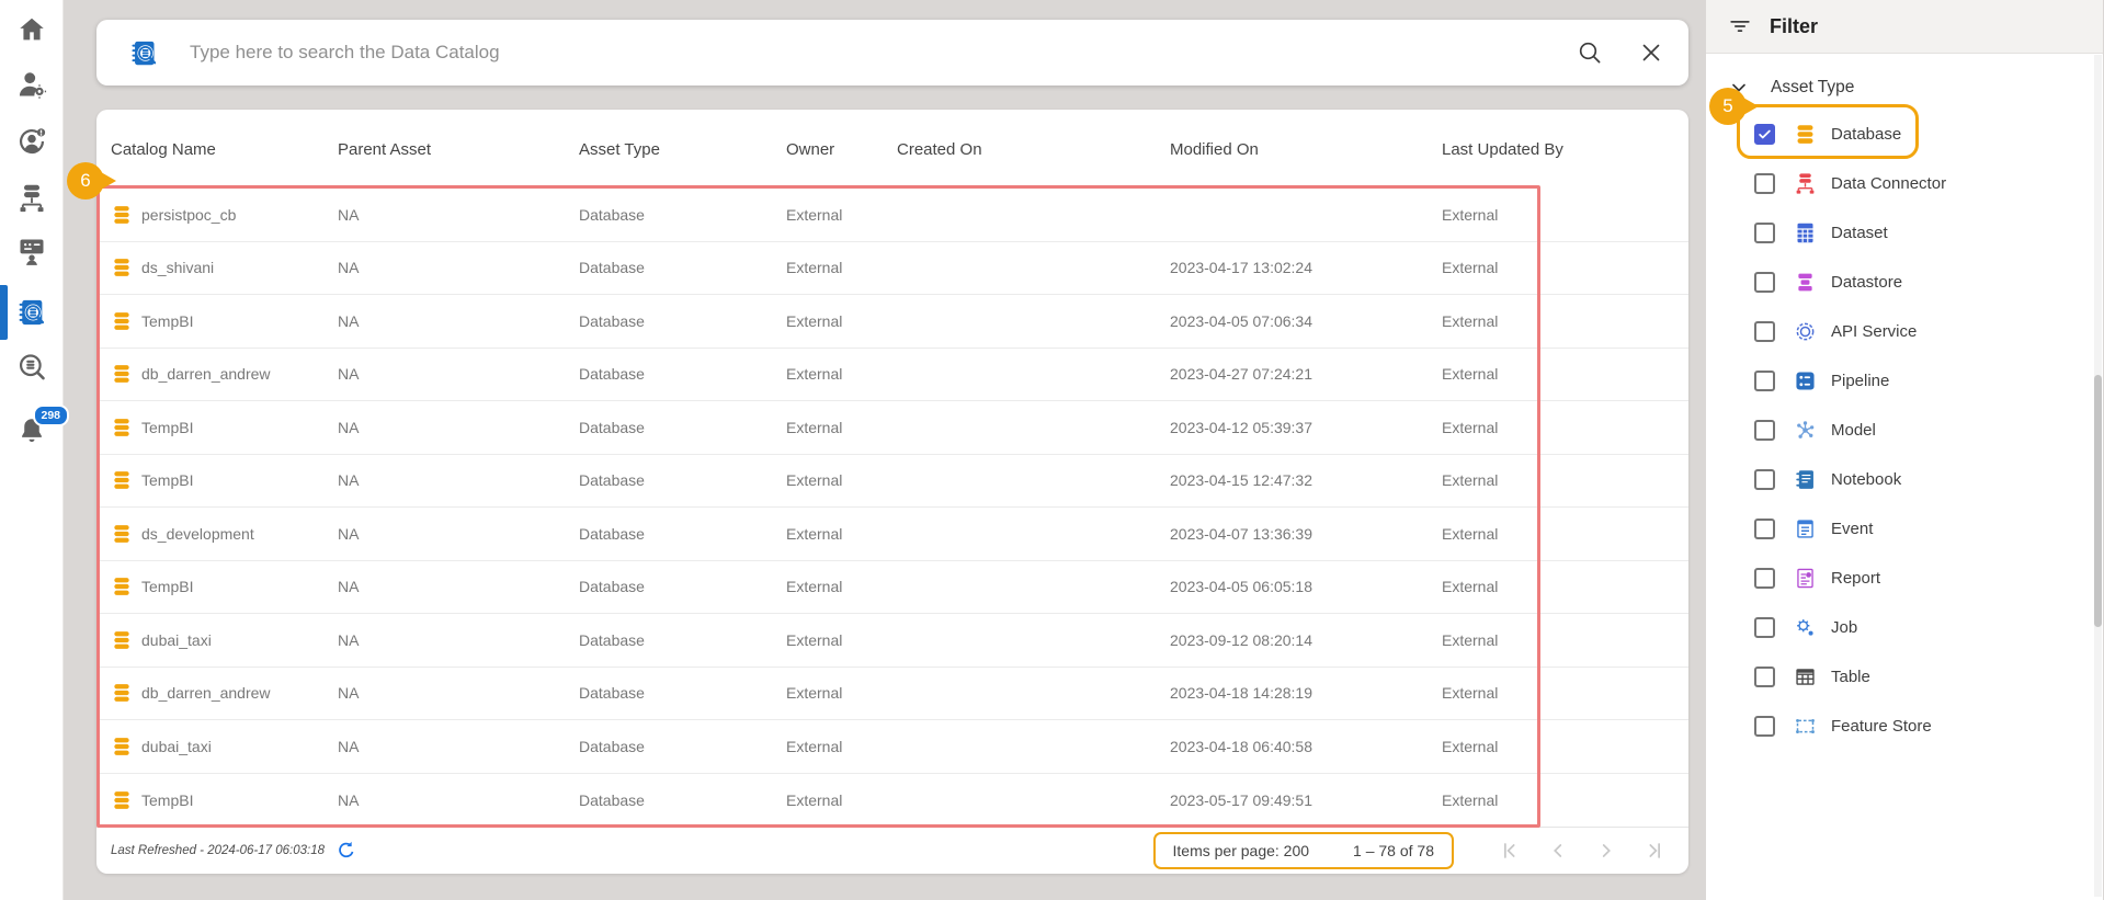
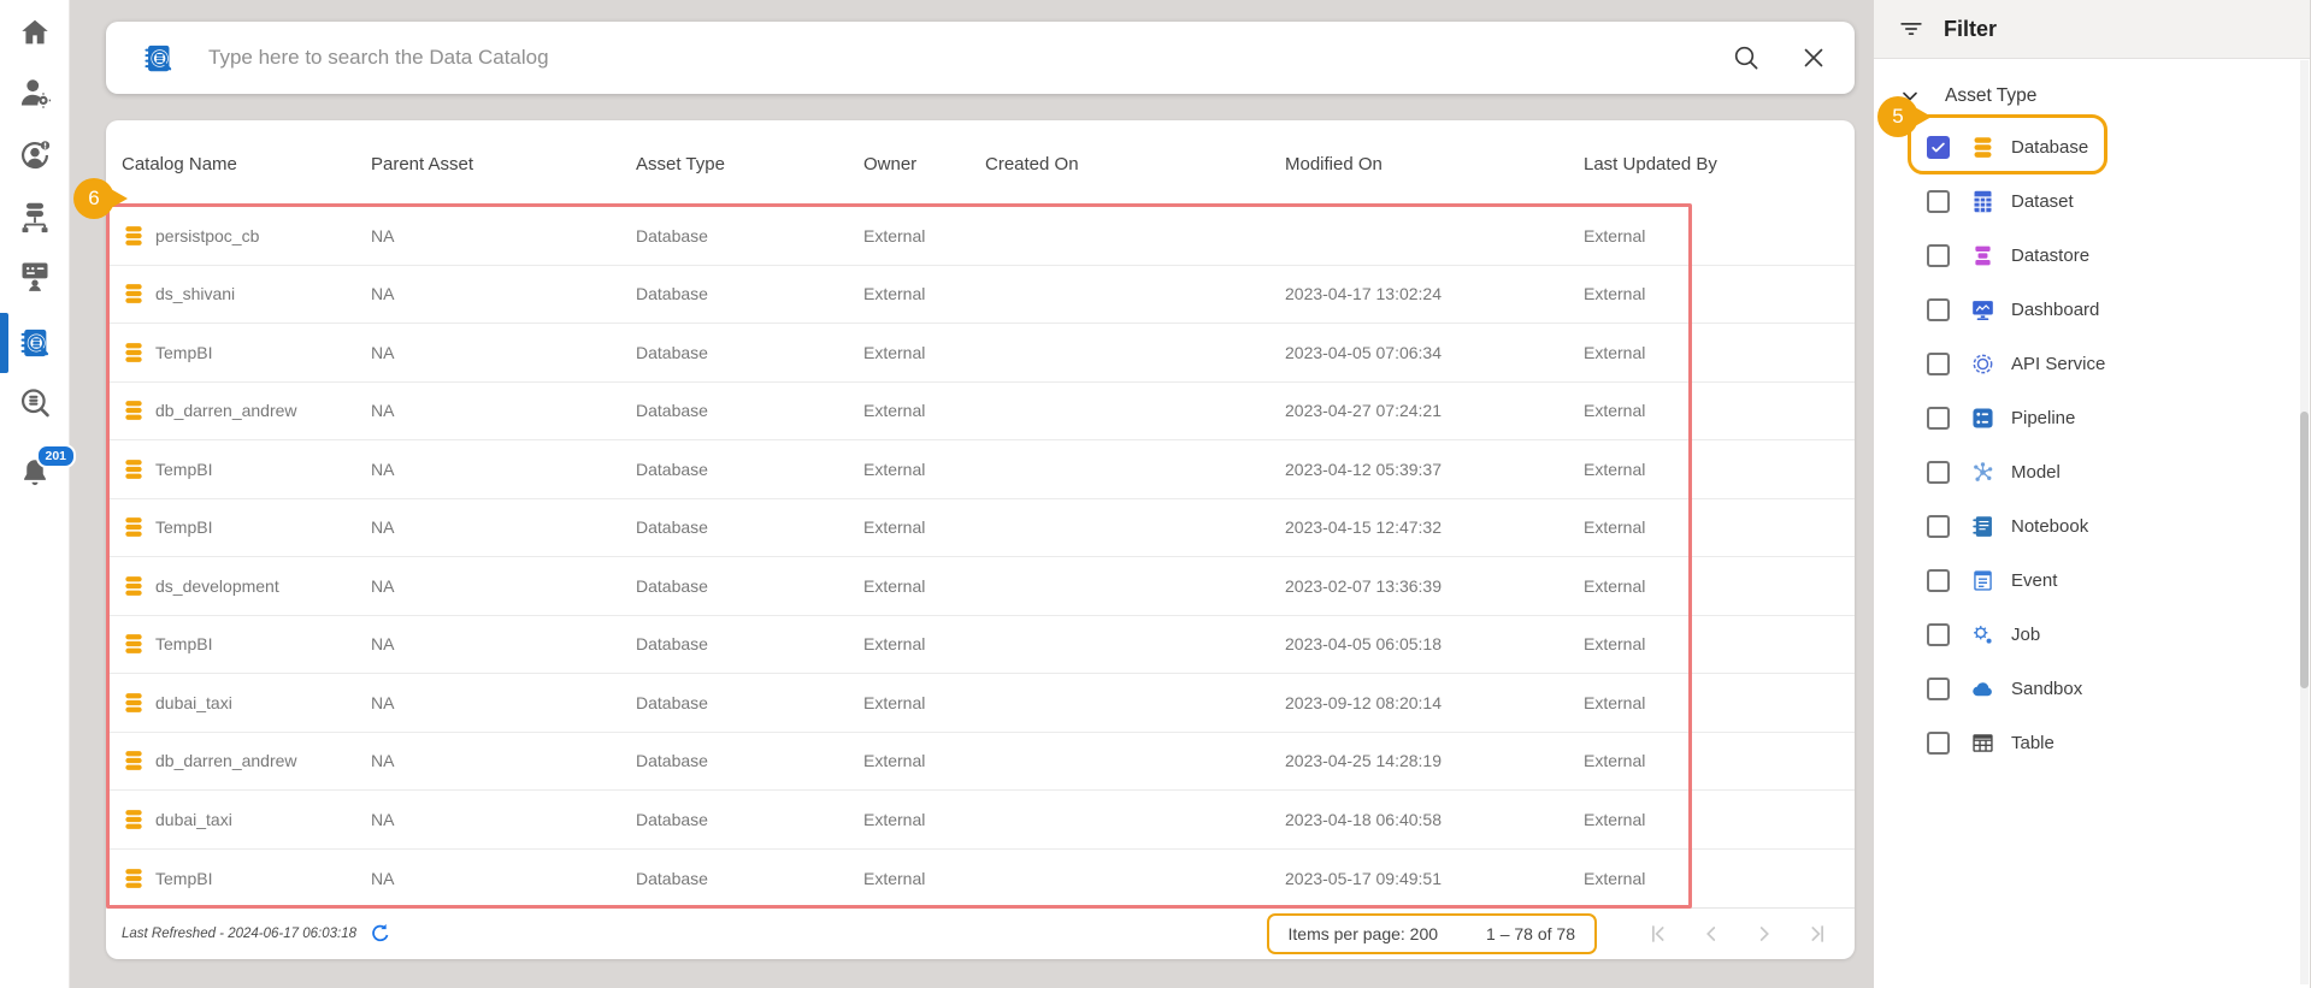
- 298
+ 201
  Type here to search the Data Catalog
  Catalog Name
  Parent Asset
  Asset Type
  Owner
  Created On
  Modified On
  Last Updated By
  persistpoc_cb
  NA
  Database
  External
  External
  ds_shivani
  NA
  Database
  External
  2023-04-17 13:02:24
  External
  TempBI
  NA
  Database
  External
  2023-04-05 07:06:34
  External
  db_darren_andrew
  NA
  Database
  External
  2023-04-27 07:24:21
  External
  TempBI
  NA
  Database
  External
  2023-04-12 05:39:37
  External
  TempBI
  NA
  Database
  External
  2023-04-15 12:47:32
  External
  ds_development
  NA
  Database
  External
- 2023-04-07 13:36:39
+ 2023-02-07 13:36:39
  External
  TempBI
  NA
  Database
  External
  2023-04-05 06:05:18
  External
  dubai_taxi
  NA
  Database
  External
  2023-09-12 08:20:14
  External
  db_darren_andrew
  NA
  Database
  External
- 2023-04-18 14:28:19
+ 2023-04-25 14:28:19
  External
  dubai_taxi
  NA
  Database
  External
  2023-04-18 06:40:58
  External
  TempBI
  NA
  Database
  External
  2023-05-17 09:49:51
  External
  6
  Last Refreshed - 2024-06-17 06:03:18
  Items per page: 200
  1 – 78 of 78
  Filter
  Asset Type
  Database
- Data Connector
  Dataset
  Datastore
+ Dashboard
  API Service
  Pipeline
  Model
  Notebook
  Event
- Report
  Job
+ Sandbox
  Table
- Feature Store
  5
